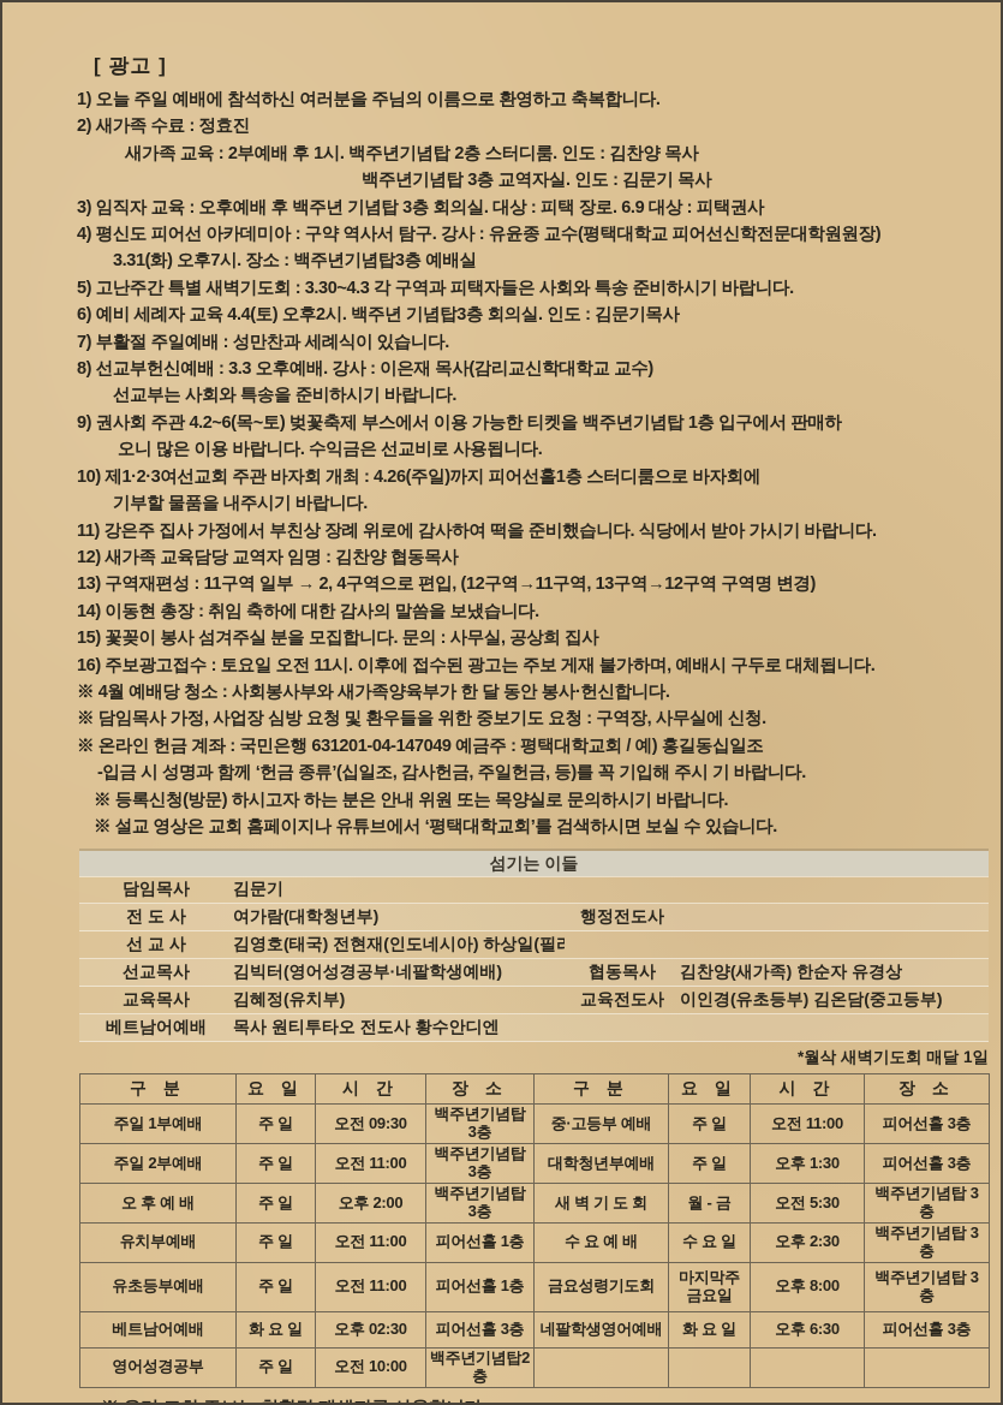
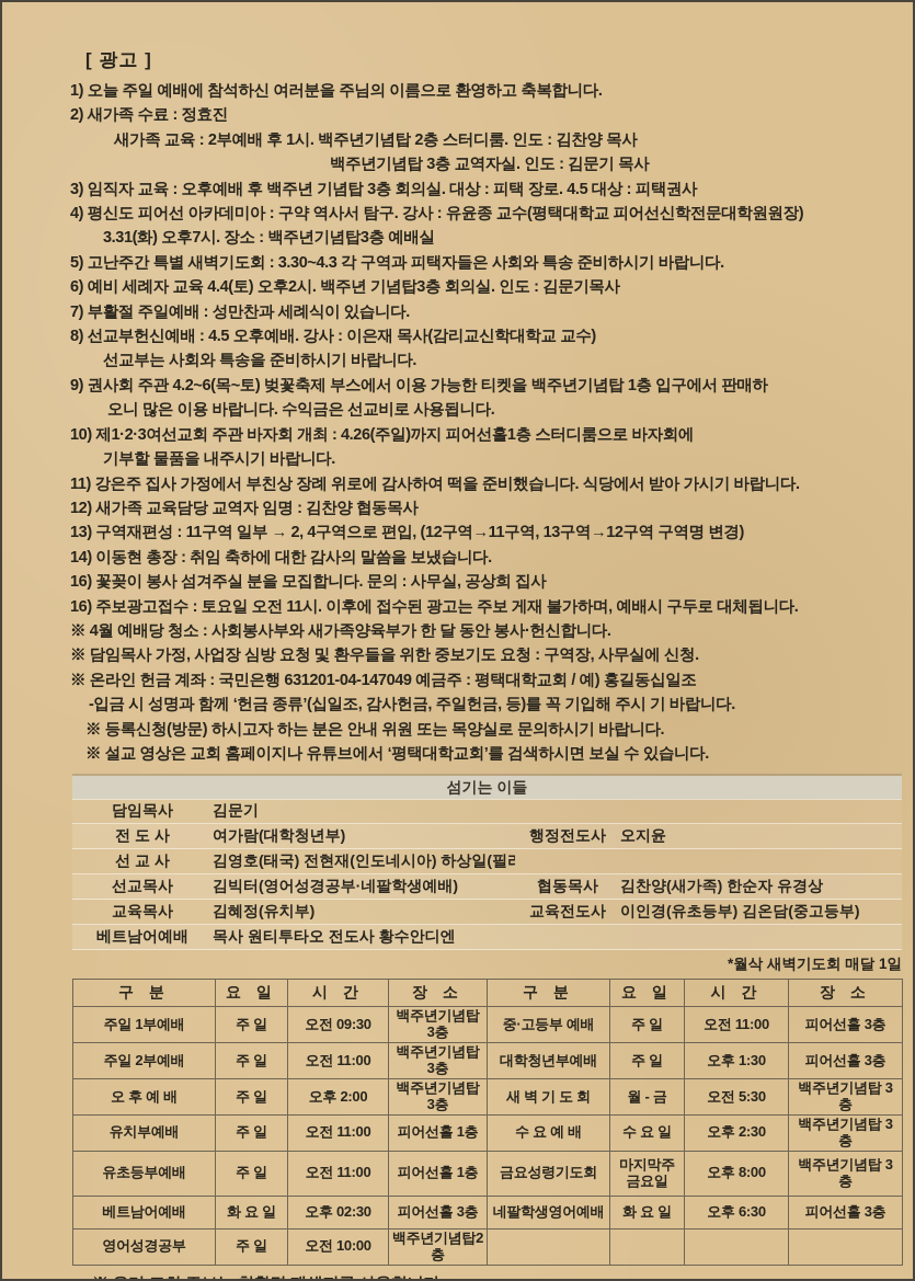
  [ 광고 ]
  1) 오늘 주일 예배에 참석하신 여러분을 주님의 이름으로 환영하고 축복합니다.
  2) 새가족 수료 : 정효진
  새가족 교육 : 2부예배 후 1시. 백주년기념탑 2층 스터디룸. 인도 : 김찬양 목사
  백주년기념탑 3층 교역자실. 인도 : 김문기 목사
- 3) 임직자 교육 : 오후예배 후 백주년 기념탑 3층 회의실. 대상 : 피택 장로. 6.9 대상 : 피택권사
+ 3) 임직자 교육 : 오후예배 후 백주년 기념탑 3층 회의실. 대상 : 피택 장로. 4.5 대상 : 피택권사
  4) 평신도 피어선 아카데미아 : 구약 역사서 탐구. 강사 : 유윤종 교수(평택대학교 피어선신학전문대학원원장)
  3.31(화) 오후7시. 장소 : 백주년기념탑3층 예배실
  5) 고난주간 특별 새벽기도회 : 3.30~4.3 각 구역과 피택자들은 사회와 특송 준비하시기 바랍니다.
  6) 예비 세례자 교육 4.4(토) 오후2시. 백주년 기념탑3층 회의실. 인도 : 김문기목사
  7) 부활절 주일예배 : 성만찬과 세례식이 있습니다.
- 8) 선교부헌신예배 : 3.3 오후예배. 강사 : 이은재 목사(감리교신학대학교 교수)
+ 8) 선교부헌신예배 : 4.5 오후예배. 강사 : 이은재 목사(감리교신학대학교 교수)
  선교부는 사회와 특송을 준비하시기 바랍니다.
  9) 권사회 주관 4.2~6(목~토) 벚꽃축제 부스에서 이용 가능한 티켓을 백주년기념탑 1층 입구에서 판매하
  오니 많은 이용 바랍니다. 수익금은 선교비로 사용됩니다.
  10) 제1·2·3여선교회 주관 바자회 개최 : 4.26(주일)까지 피어선홀1층 스터디룸으로 바자회에
  기부할 물품을 내주시기 바랍니다.
  11) 강은주 집사 가정에서 부친상 장례 위로에 감사하여 떡을 준비했습니다. 식당에서 받아 가시기 바랍니다.
  12) 새가족 교육담당 교역자 임명 : 김찬양 협동목사
  13) 구역재편성 : 11구역 일부 → 2, 4구역으로 편입, (12구역→11구역, 13구역→12구역 구역명 변경)
  14) 이동현 총장 : 취임 축하에 대한 감사의 말씀을 보냈습니다.
- 15) 꽃꽂이 봉사 섬겨주실 분을 모집합니다. 문의 : 사무실, 공상희 집사
+ 16) 꽃꽂이 봉사 섬겨주실 분을 모집합니다. 문의 : 사무실, 공상희 집사
  16) 주보광고접수 : 토요일 오전 11시. 이후에 접수된 광고는 주보 게재 불가하며, 예배시 구두로 대체됩니다.
  ※ 4월 예배당 청소 : 사회봉사부와 새가족양육부가 한 달 동안 봉사·헌신합니다.
  ※ 담임목사 가정, 사업장 심방 요청 및 환우들을 위한 중보기도 요청 : 구역장, 사무실에 신청.
  ※ 온라인 헌금 계좌 : 국민은행 631201-04-147049 예금주 : 평택대학교회 / 예) 홍길동십일조
  -입금 시 성명과 함께 ‘헌금 종류’(십일조, 감사헌금, 주일헌금, 등)를 꼭 기입해 주시 기 바랍니다.
  ※ 등록신청(방문) 하시고자 하는 분은 안내 위원 또는 목양실로 문의하시기 바랍니다.
  ※ 설교 영상은 교회 홈페이지나 유튜브에서 ‘평택대학교회’를 검색하시면 보실 수 있습니다.
  섬기는 이들
  담임목사
  김문기
  전 도 사
  여가람(대학청년부)
  행정전도사
+ 오지윤
  선 교 사
  선교목사
  김빅터(영어성경공부·네팔학생예배)
  협동목사
  김찬양(새가족) 한순자 유경상
  교육목사
  김혜정(유치부)
  교육전도사
  이인경(유초등부) 김온담(중고등부)
  베트남어예배
  목사 원티투타오 전도사 황수안디엔
  *월삭 새벽기도회 매달 1일
  구 분	요 일	시 간	장 소	구 분	요 일	시 간	장 소
  주일 1부예배	주 일	오전 09:30	백주년기념탑 3층	중·고등부 예배	주 일	오전 11:00	피어선홀 3층
  주일 2부예배	주 일	오전 11:00	백주년기념탑 3층	대학청년부예배	주 일	오후 1:30	피어선홀 3층
  오 후 예 배	주 일	오후 2:00	백주년기념탑 3층	새 벽 기 도 회	월 - 금	오전 5:30	백주년기념탑 3층
  유치부예배	주 일	오전 11:00	피어선홀 1층	수 요 예 배	수 요 일	오후 2:30	백주년기념탑 3층
  유초등부예배	주 일	오전 11:00	피어선홀 1층	금요성령기도회	마지막주 금요일	오후 8:00	백주년기념탑 3층
  베트남어예배	화 요 일	오후 02:30	피어선홀 3층	네팔학생영어예배	화 요 일	오후 6:30	피어선홀 3층
  영어성경공부	주 일	오전 10:00	백주년기념탑2층
